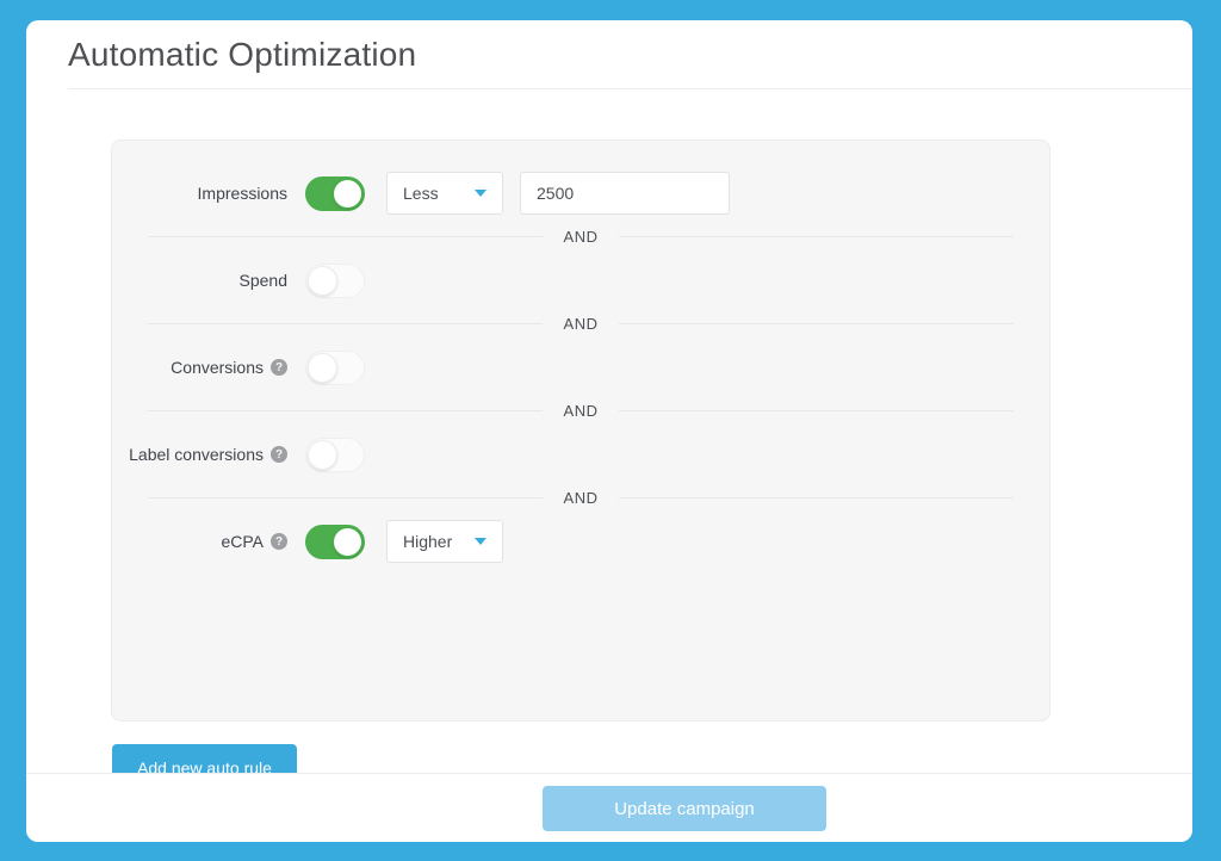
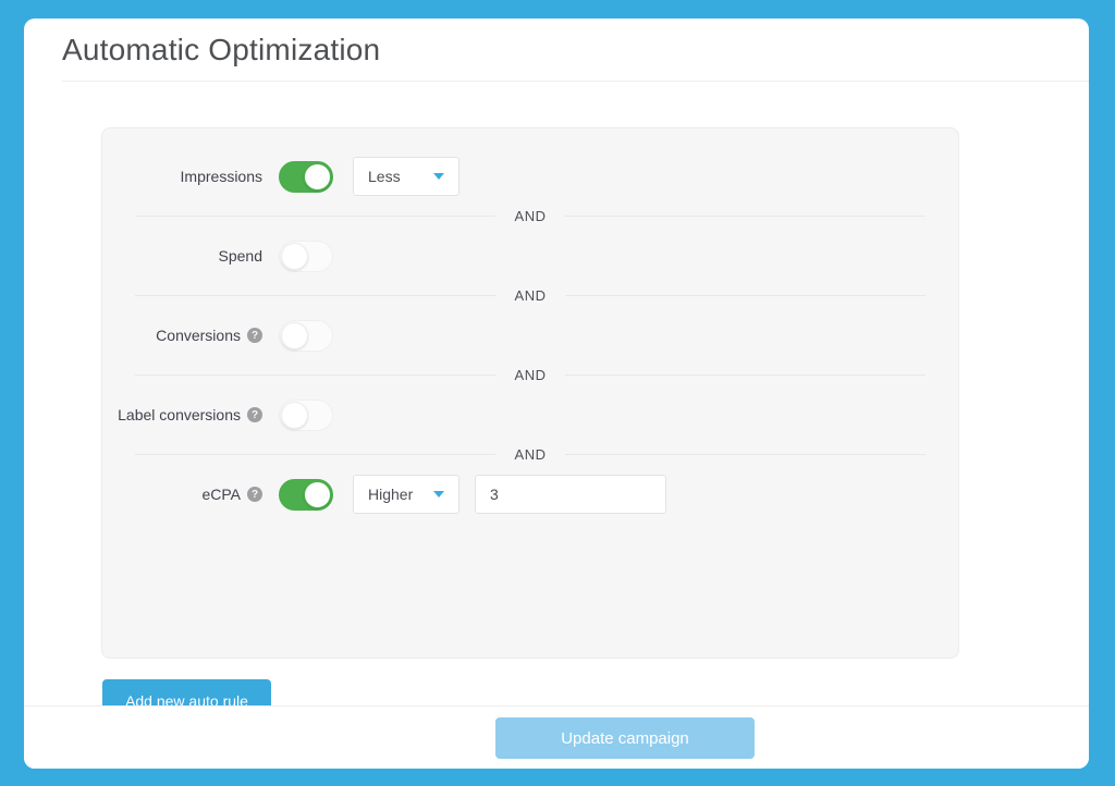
  Automatic Optimization
  Impressions
  Less
- 2500
  AND
  Spend
  AND
  Conversions
  ?
  AND
  Label conversions
  ?
  AND
  eCPA
  ?
  Higher
+ 3
  Add new auto rule
  Update campaign
